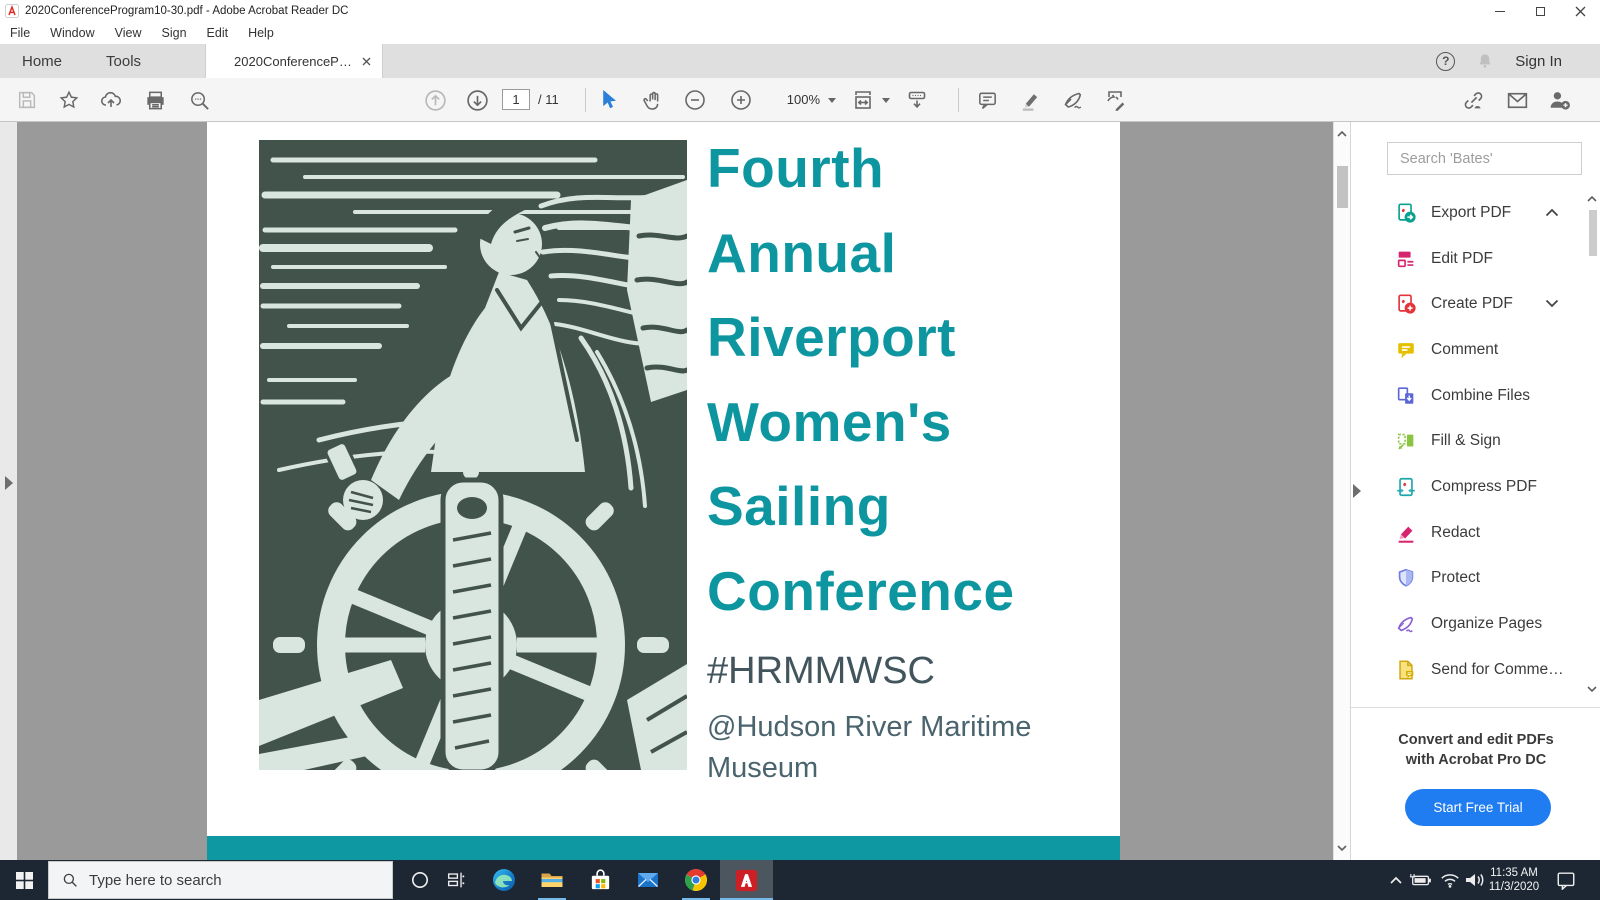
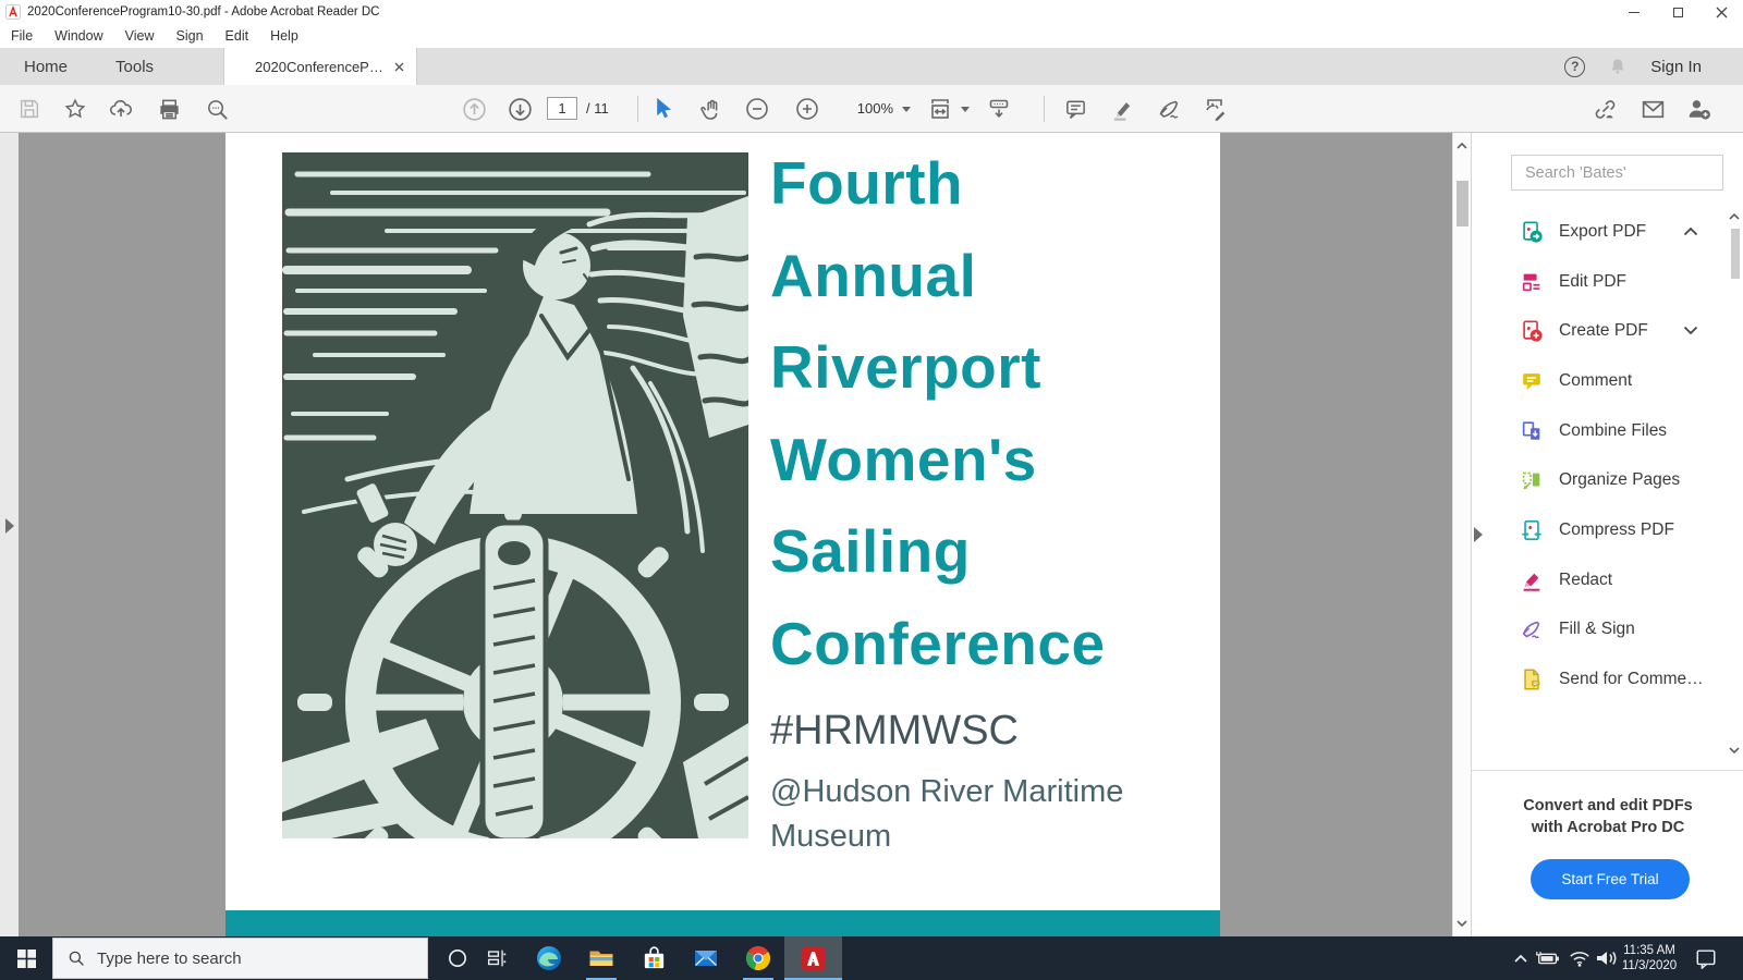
  2020ConferenceProgram10-30.pdf - Adobe Acrobat Reader DC
  File
  Window
  View
  Sign
  Edit
  Help
  Home
  Tools
  2020ConferencePr…
  ?
  Sign In
  1
  / 11
  100%
  Fourth
  Annual
  Riverport
  Women's
  Sailing
  Conference
  #HRMMWSC
  @Hudson River Maritime
  Museum
  Search 'Bates'
  Export PDF
  Edit PDF
  Create PDF
  Comment
  Combine Files
- Fill & Sign
+ Organize Pages
  Compress PDF
  Redact
- Protect
- Organize Pages
+ Fill & Sign
  Send for Comme…
  Convert and edit PDFs
  with Acrobat Pro DC
  Start Free Trial
  Type here to search
  11:35 AM
  11/3/2020
